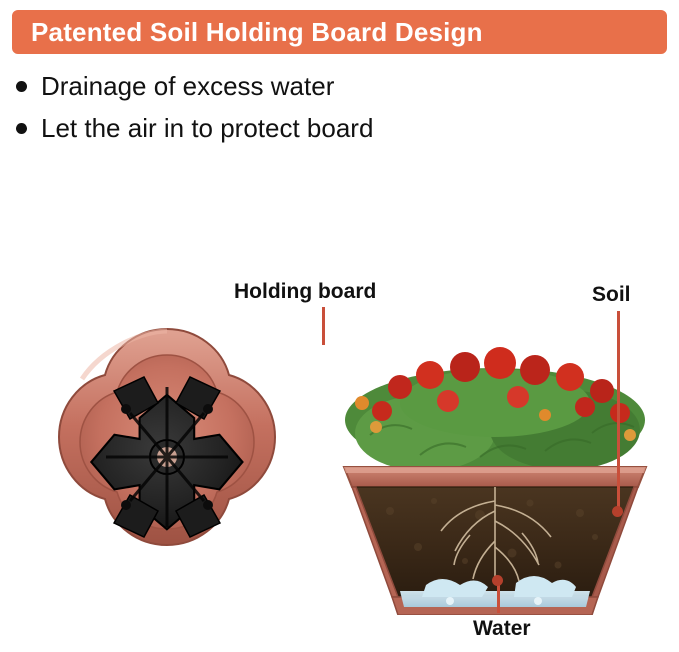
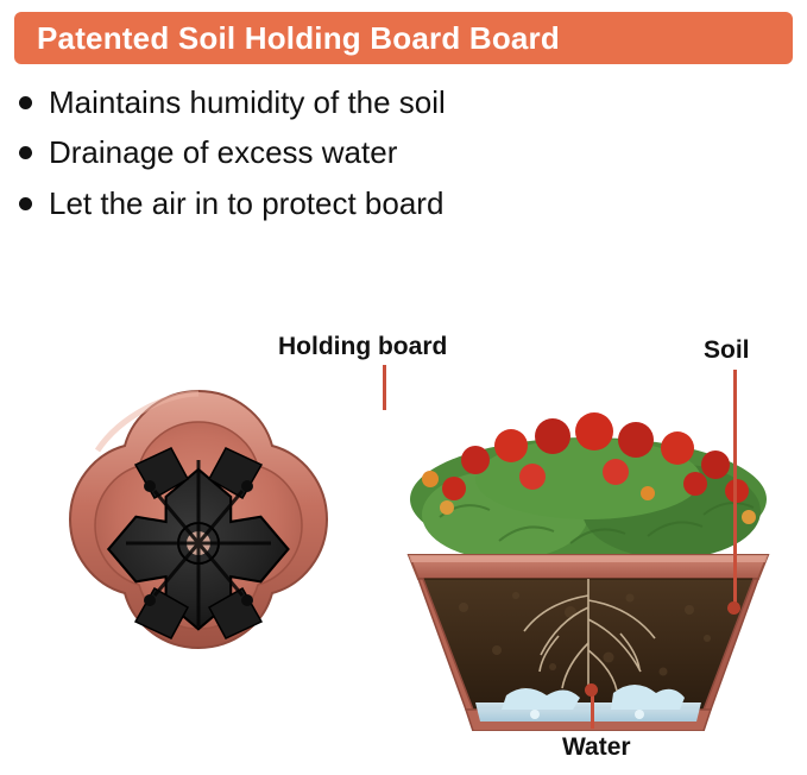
- Patented Soil Holding Board Design
+ Patented Soil Holding Board Board
+ Maintains humidity of the soil
  Drainage of excess water
  Let the air in to protect board
  Holding board
  Soil
  Water
